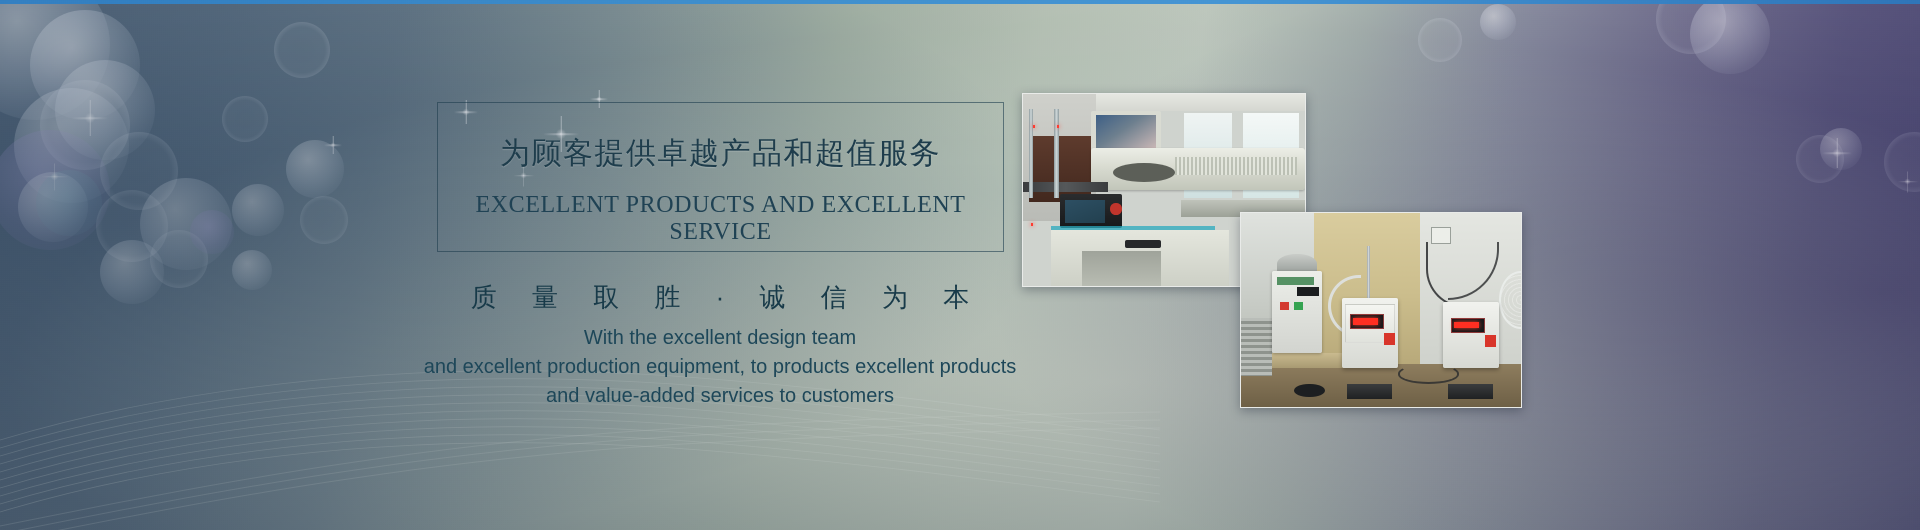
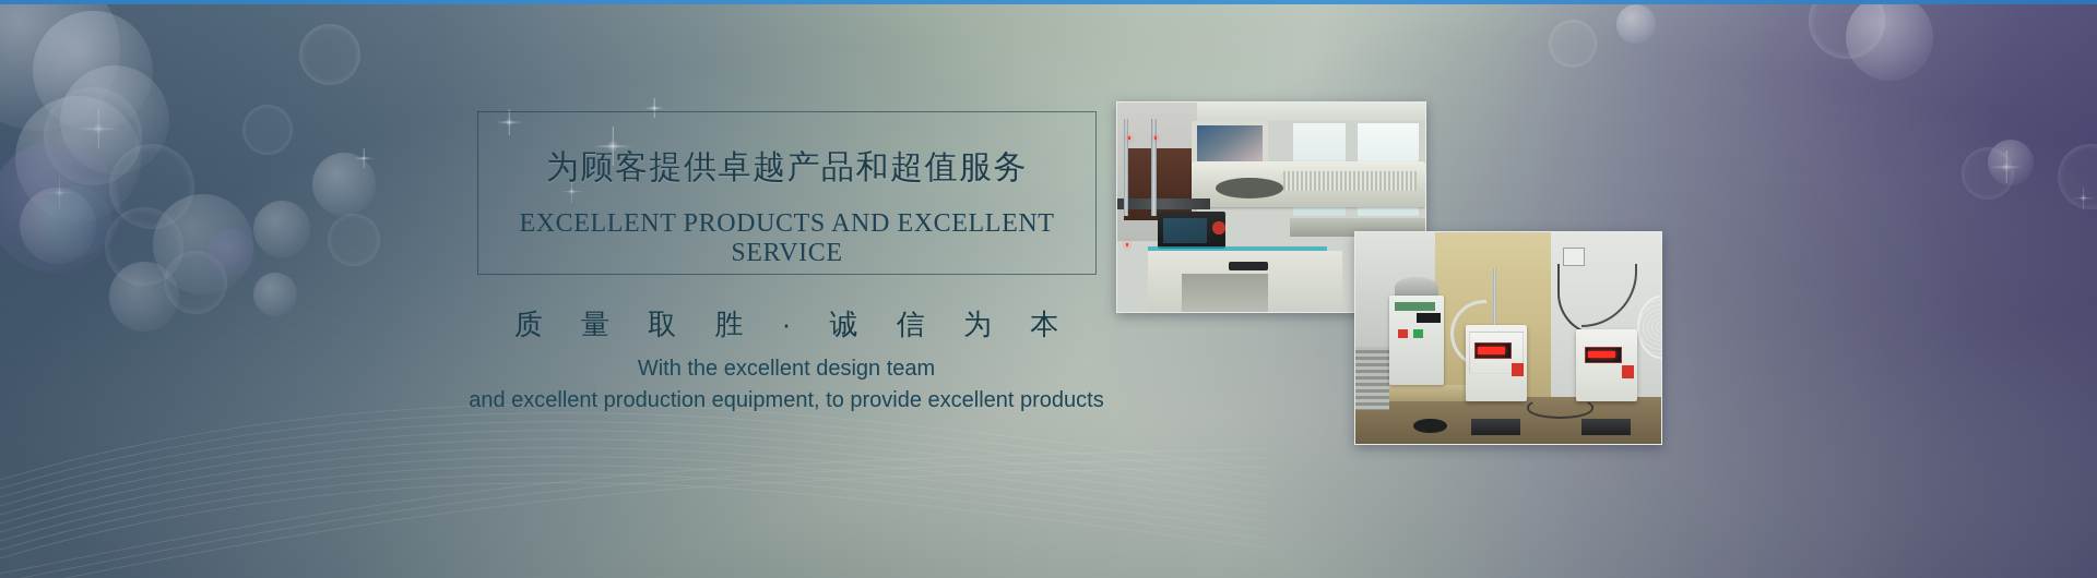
  为顾客提供卓越产品和超值服务
  EXCELLENT PRODUCTS AND EXCELLENT SERVICE
  质 量 取 胜 · 诚 信 为 本
  With the excellent design team
- and excellent production equipment, to products excellent products
+ and excellent production equipment, to provide excellent products
- and value-added services to customers
